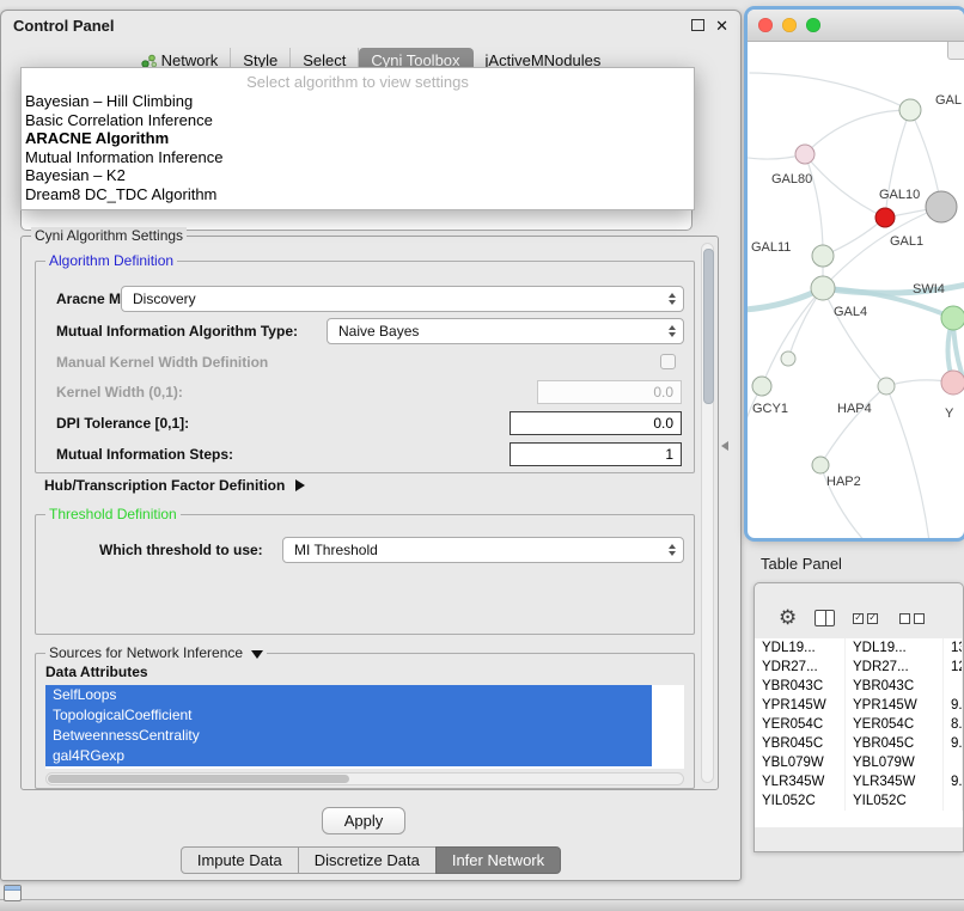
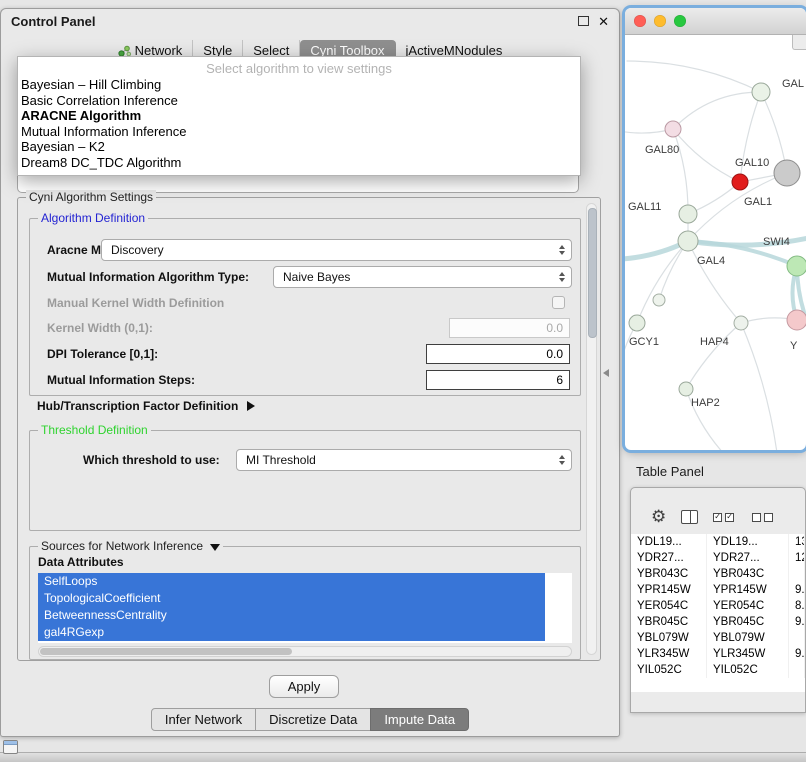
  Control Panel
  ✕
  Network
  Style
  Select
  Cyni Toolbox
  jActiveMNodules
  Select algorithm to view settings
  Bayesian – Hill Climbing
  Basic Correlation Inference
  ARACNE Algorithm
  Mutual Information Inference
  Bayesian – K2
  Dream8 DC_TDC Algorithm
  Cyni Algorithm Settings
  Algorithm Definition
  Discovery
  Mutual Information Algorithm Type:
  Naive Bayes
  Manual Kernel Width Definition
  Kernel Width (0,1):
  0.0
  DPI Tolerance [0,1]:
  0.0
  Mutual Information Steps:
- 1
+ 6
  Hub/Transcription Factor Definition
  Threshold Definition
  Which threshold to use:
  MI Threshold
  Sources for Network Inference
  Data Attributes
  SelfLoops
  TopologicalCoefficient
  BetweennessCentrality
  gal4RGexp
  Apply
- Impute Data
+ Infer Network
  Discretize Data
- Infer Network
+ Impute Data
  GAL80
  GAL
  GAL10
  GAL11
  GAL4
  GCY1
  HAP4
  Y
  HAP2
  GAL1
  SWI4
  Table Panel
  ⚙
  YDL19...
  YDL19...
  13
  YDR27...
  YDR27...
  12
  YBR043C
  YBR043C
  YPR145W
  YPR145W
  9.
  YER054C
  YER054C
  8.
  YBR045C
  YBR045C
  9.
  YBL079W
  YBL079W
  YLR345W
  YLR345W
  9.
  YIL052C
  YIL052C
